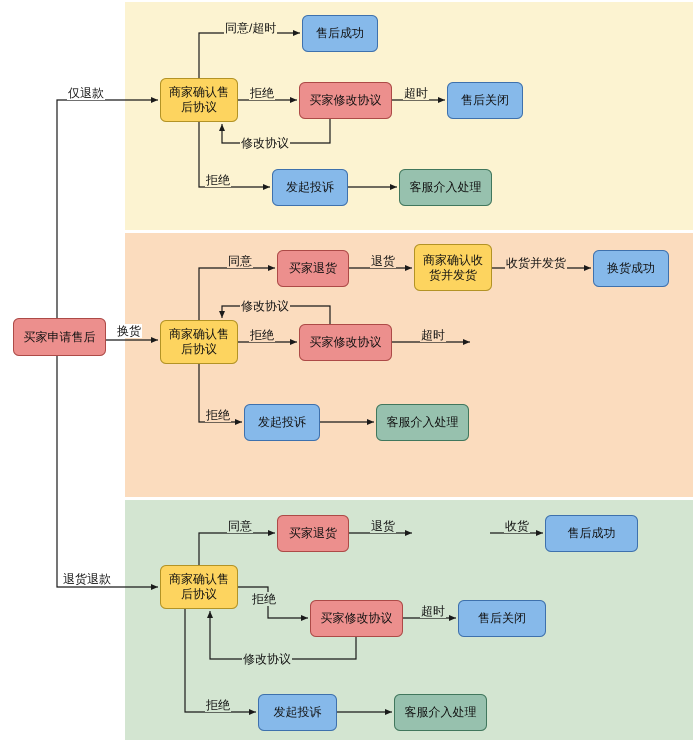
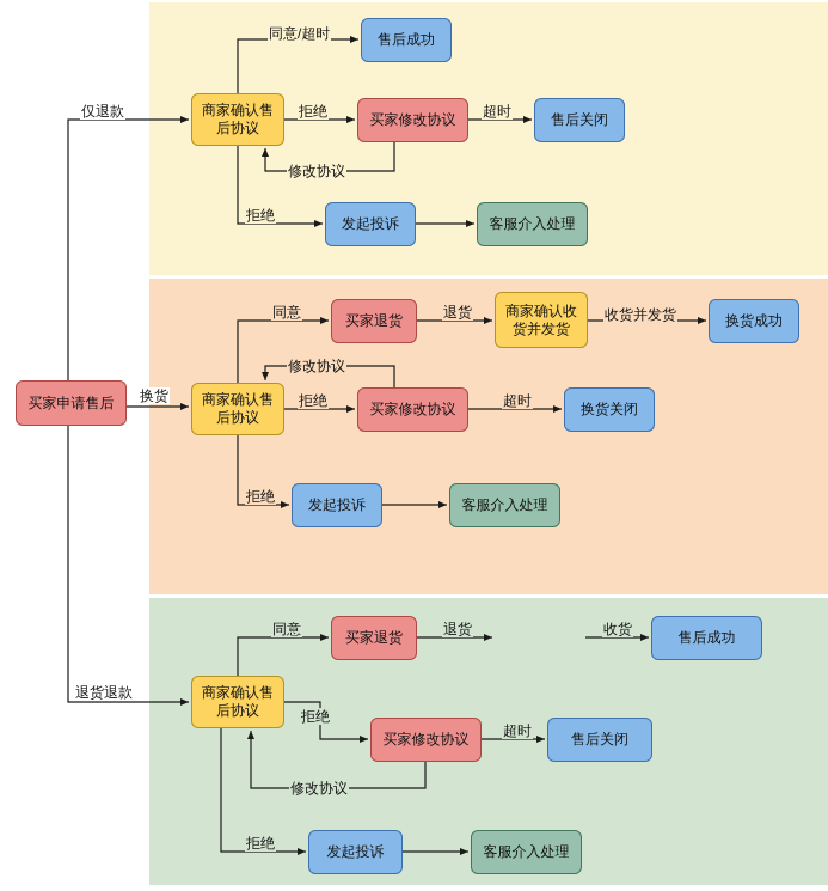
  买家申请售后
  仅退款
  换货
  退货退款
  商家确认售后协议
  售后成功
  买家修改协议
  售后关闭
  发起投诉
  客服介入处理
  同意/超时
  拒绝
  超时
  修改协议
  拒绝
  商家确认售后协议
  买家退货
  商家确认收货并发货
  换货成功
  买家修改协议
+ 换货关闭
  发起投诉
  客服介入处理
  同意
  退货
  收货并发货
  修改协议
  拒绝
  超时
  拒绝
  商家确认售后协议
  买家退货
  售后成功
  买家修改协议
  售后关闭
  发起投诉
  客服介入处理
  同意
  退货
  收货
  拒绝
  超时
  修改协议
  拒绝
